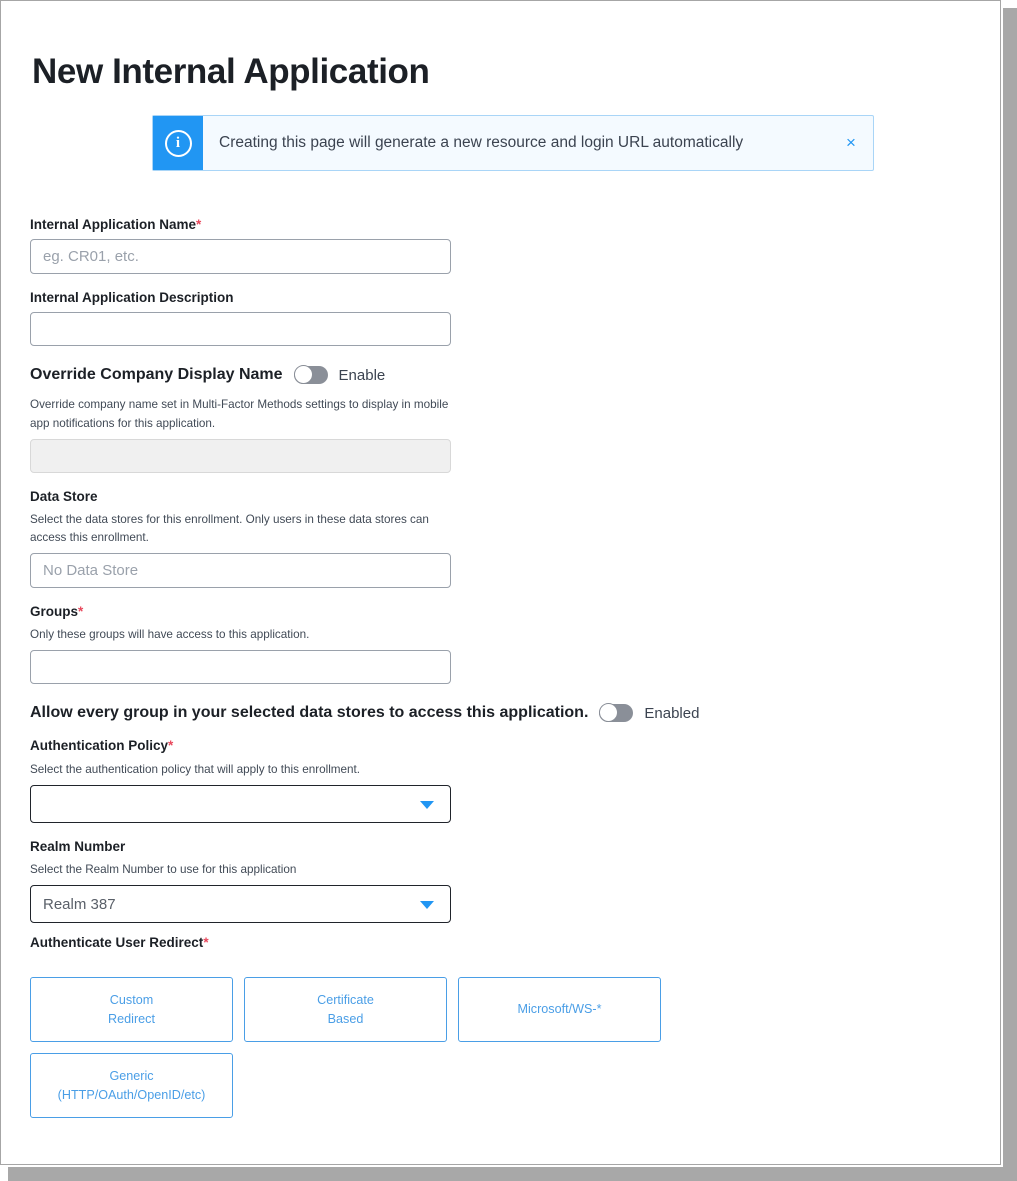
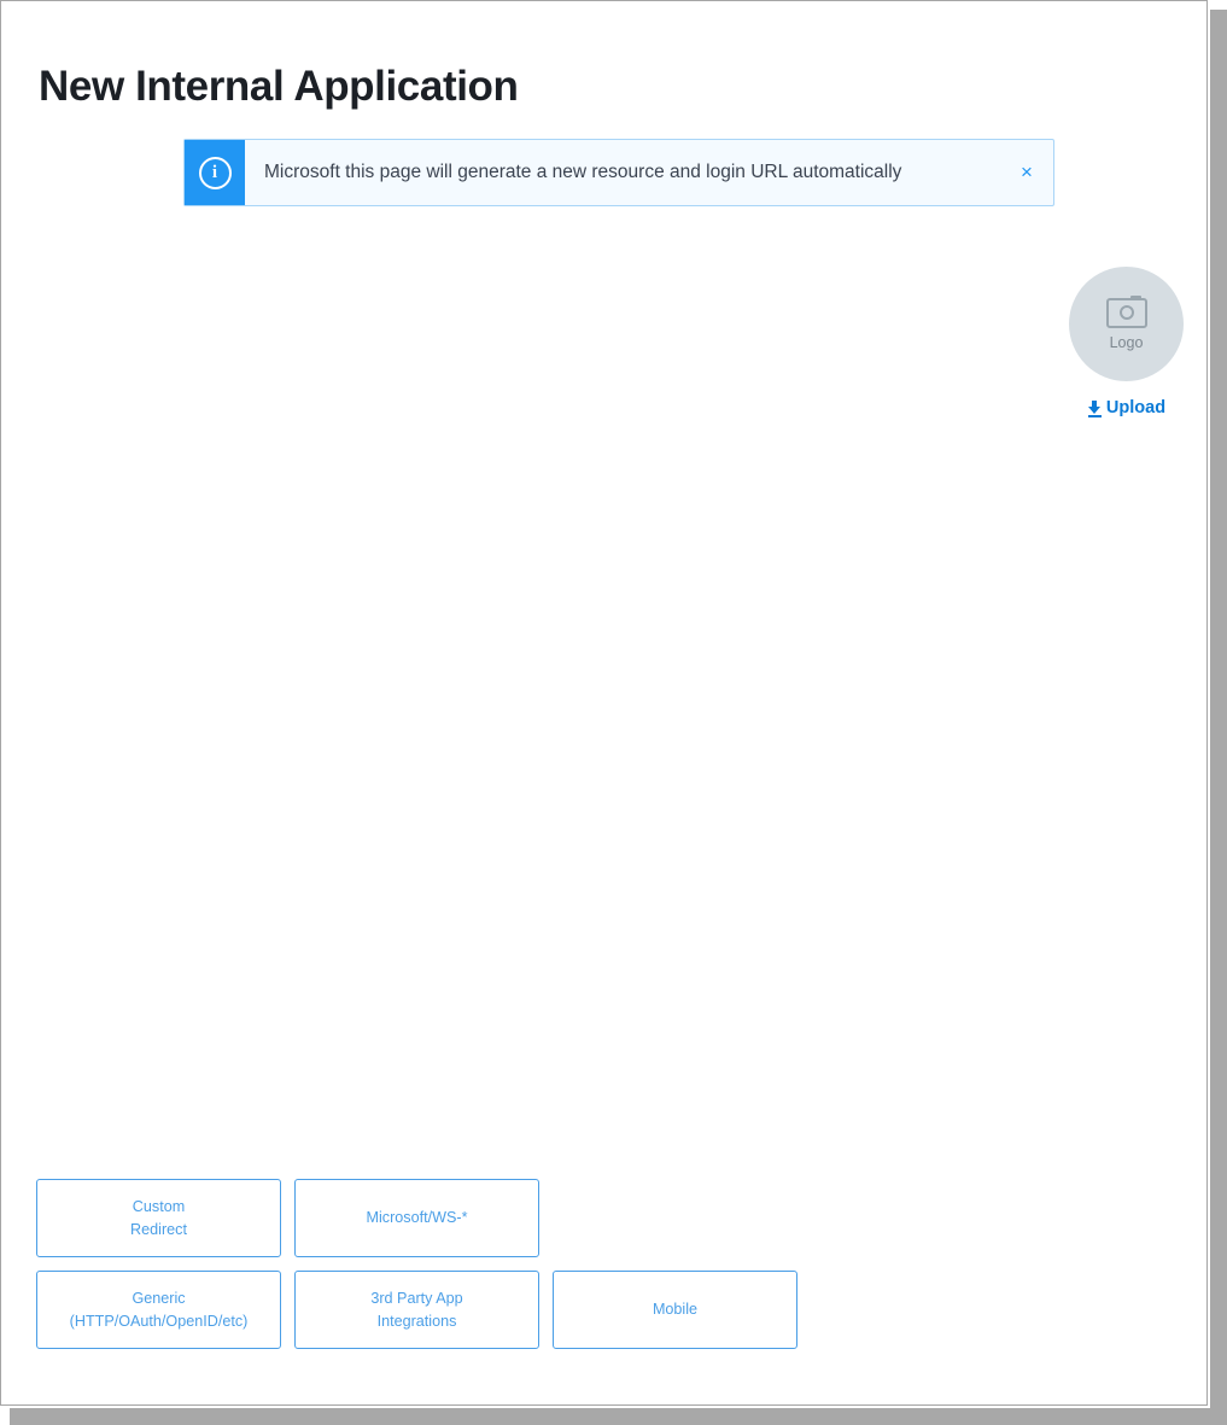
  New Internal Application
  i
- Creating this page will generate a new resource and login URL automatically
+ Microsoft this page will generate a new resource and login URL automatically
  ×
- Internal Application Name*
- eg. CR01, etc.
- Internal Application Description
- Override Company Display Name
- Enable
- Override company name set in Multi-Factor Methods settings to display in mobile app notifications for this application.
- Data Store
- Select the data stores for this enrollment. Only users in these data stores can access this enrollment.
- No Data Store
- Groups*
- Only these groups will have access to this application.
- Allow every group in your selected data stores to access this application.
- Enabled
- Authentication Policy*
- Select the authentication policy that will apply to this enrollment.
- Realm Number
- Select the Realm Number to use for this application
- Realm 387
- Authenticate User Redirect*
  Custom
  Redirect
- Certificate
- Based
  Microsoft/WS-*
  Generic
  (HTTP/OAuth/OpenID/etc)
+ 3rd Party App
+ Integrations
+ Mobile
+ Logo
+ Upload
